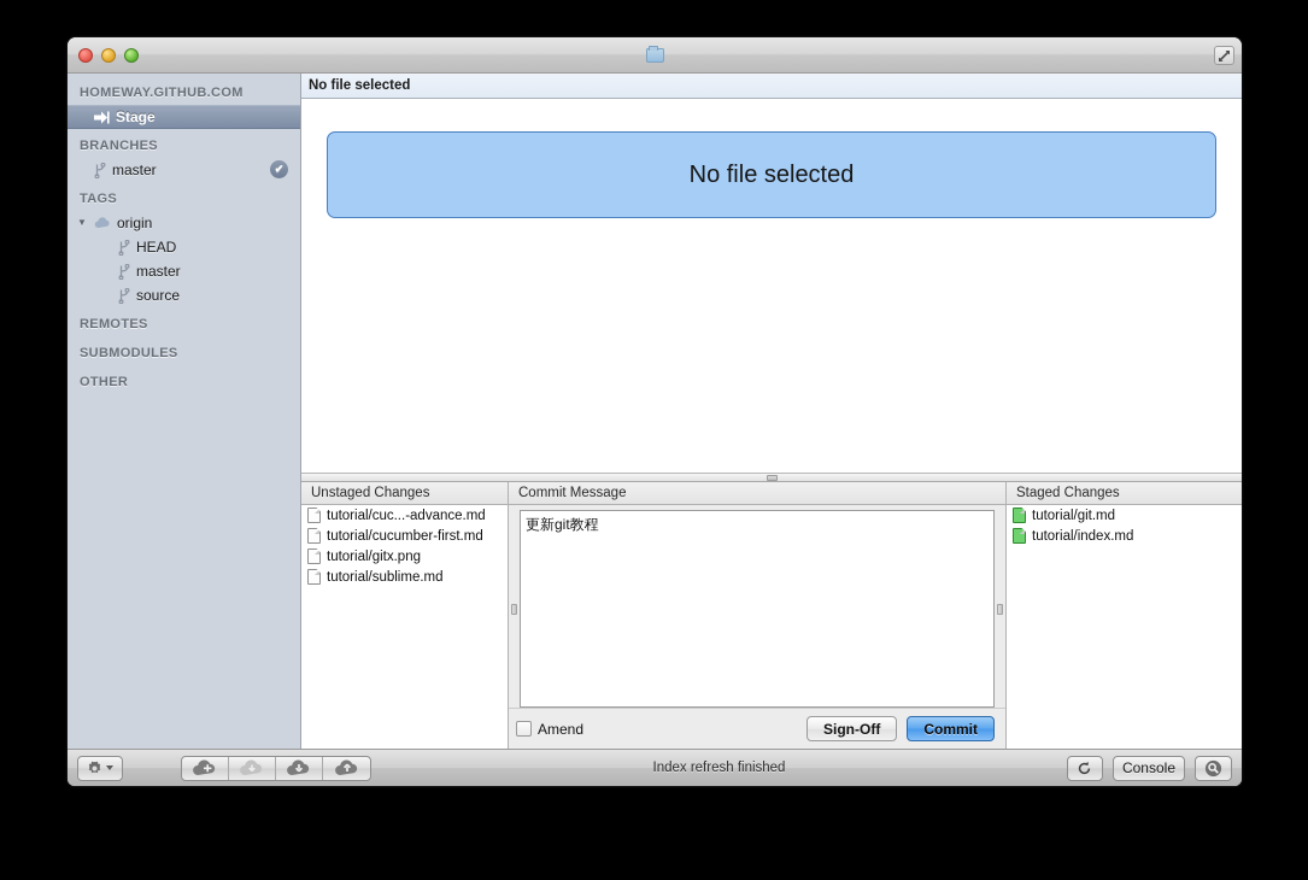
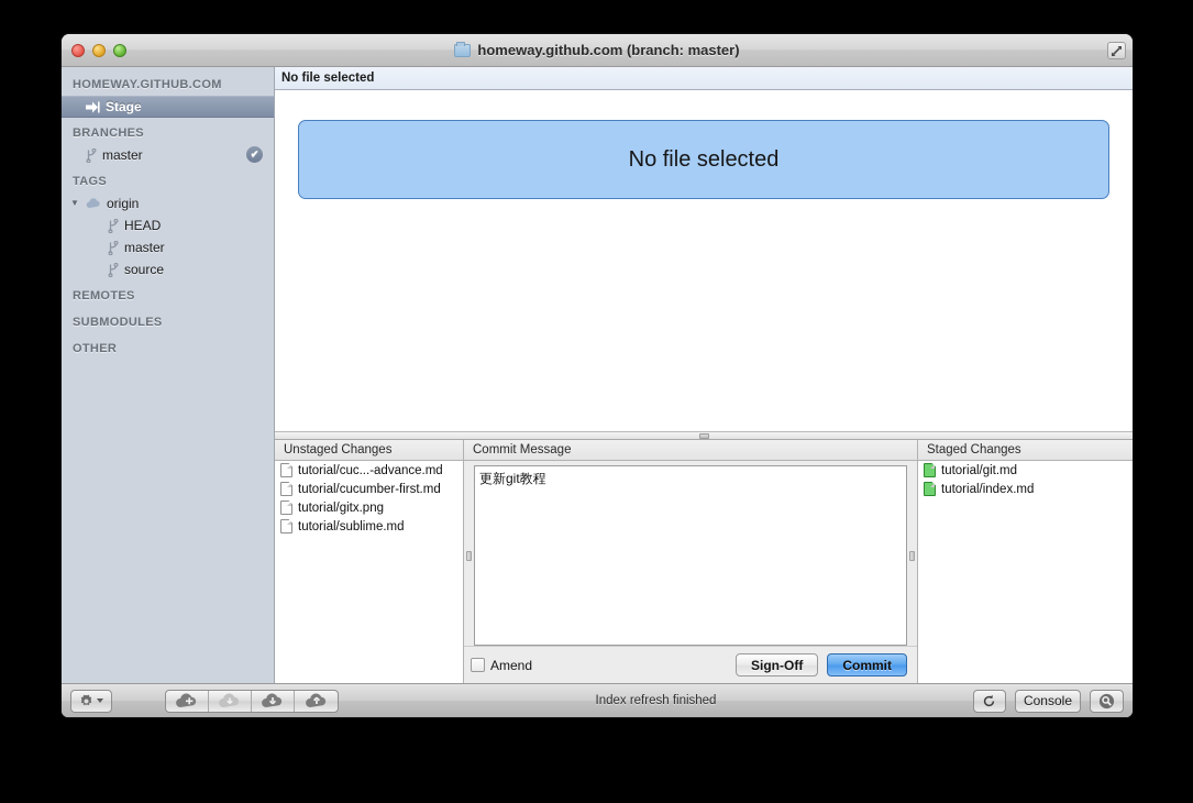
+ homeway.github.com (branch: master)
  HOMEWAY.GITHUB.COM
  Stage
  BRANCHES
  master
  ✔
  TAGS
  ▼
  origin
  HEAD
  master
  source
  REMOTES
  SUBMODULES
  OTHER
  No file selected
  No file selected
  Unstaged Changes
  tutorial/cuc...-advance.md
  tutorial/cucumber-first.md
  tutorial/gitx.png
  tutorial/sublime.md
  Commit Message
  更新git教程
  Amend
  Sign-Off
  Commit
  Staged Changes
  tutorial/git.md
  tutorial/index.md
  Index refresh finished
  Console
